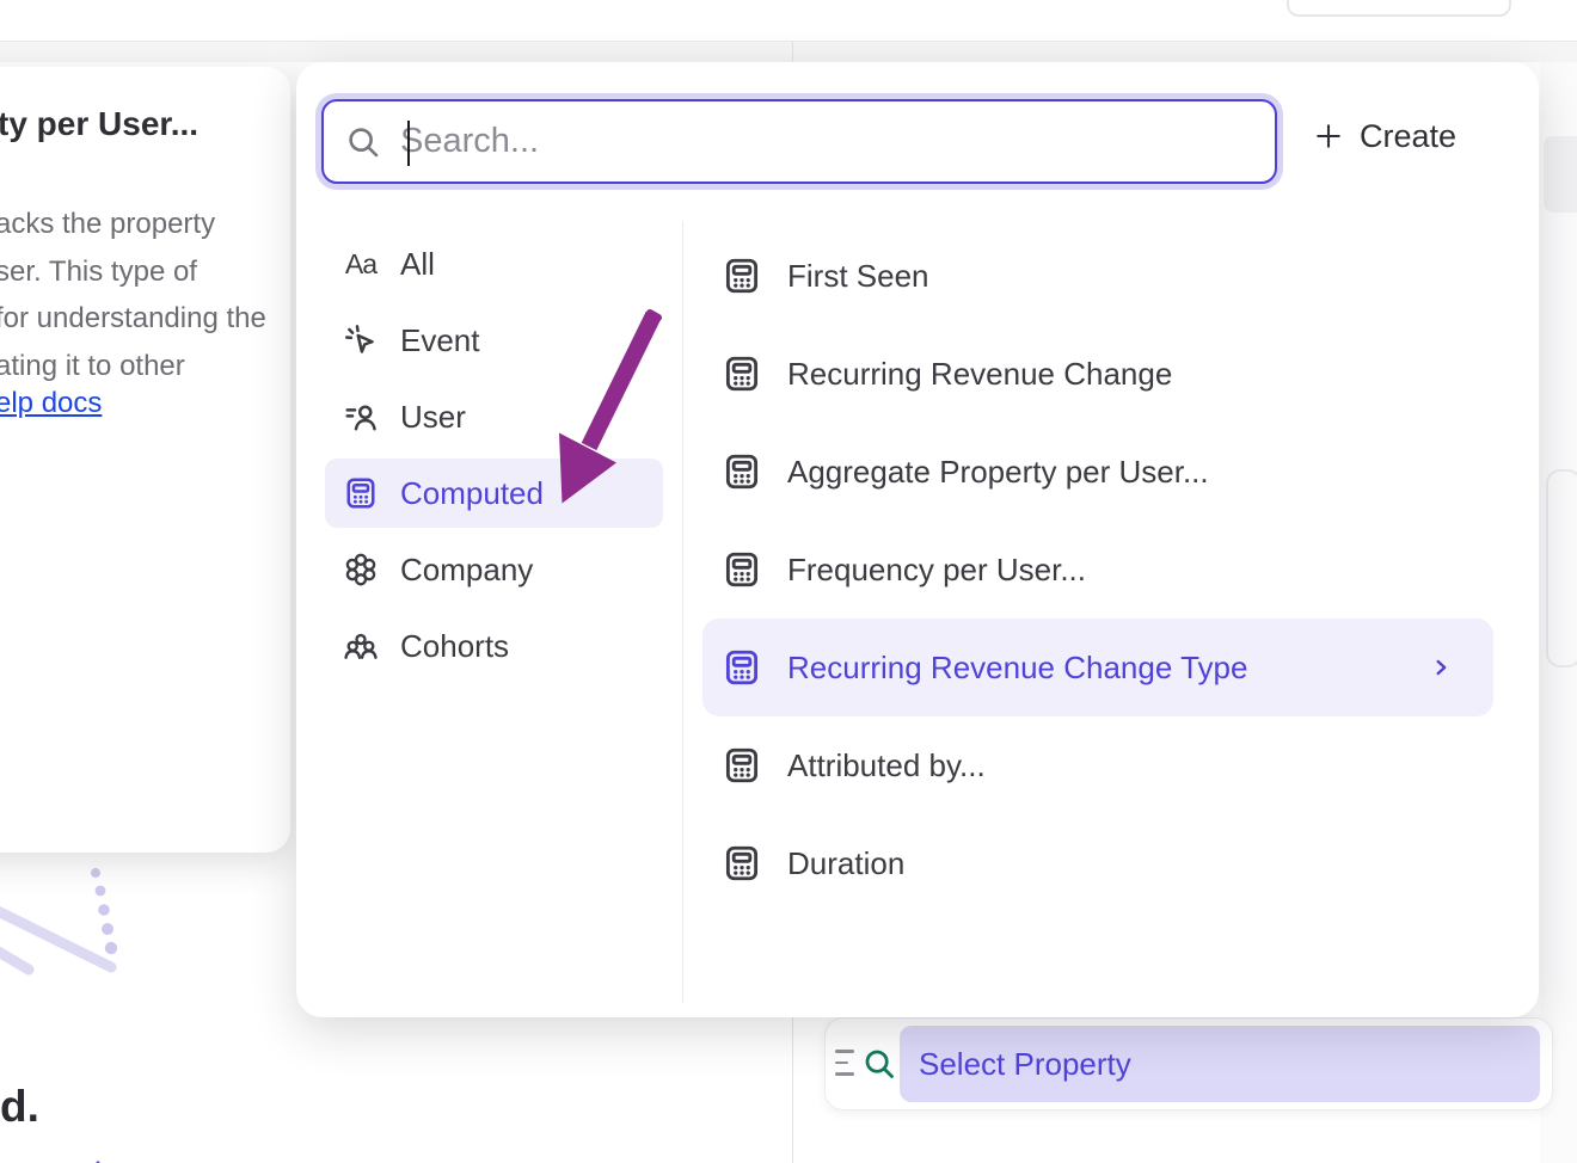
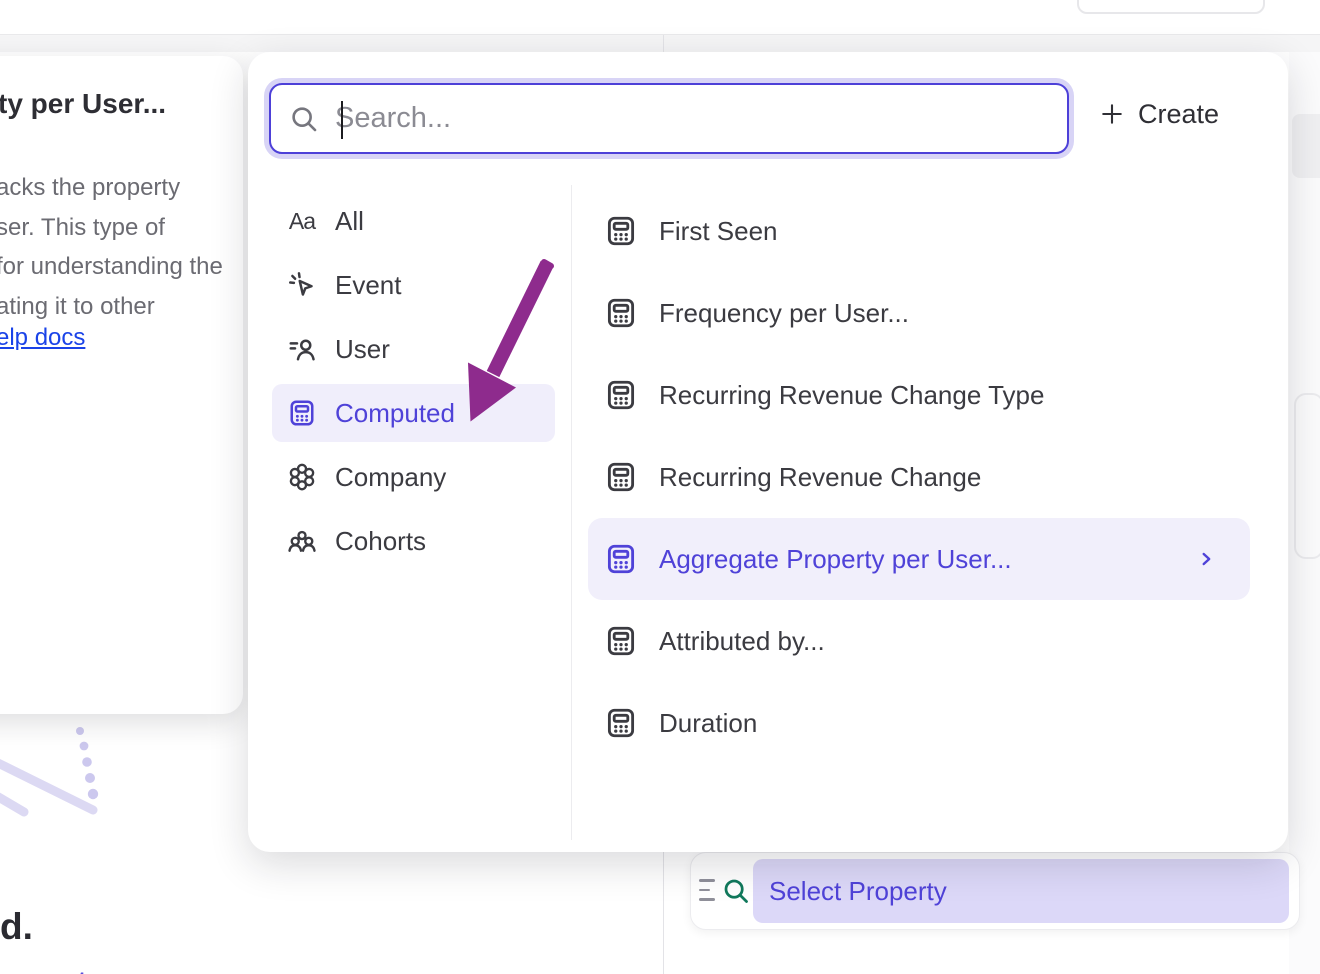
  d.
  ty per User...
  acks the property
  ser. This type of
  or understanding the
  ating it to other
  elp docs
  Select Property
  Search...
  Create
  Aa
  All
  Event
  User
  Computed
  Company
  Cohorts
  First Seen
- Recurring Revenue Change
+ Frequency per User...
- Aggregate Property per User...
+ Recurring Revenue Change Type
- Frequency per User...
+ Recurring Revenue Change
- Recurring Revenue Change Type
+ Aggregate Property per User...
  Attributed by...
  Duration
